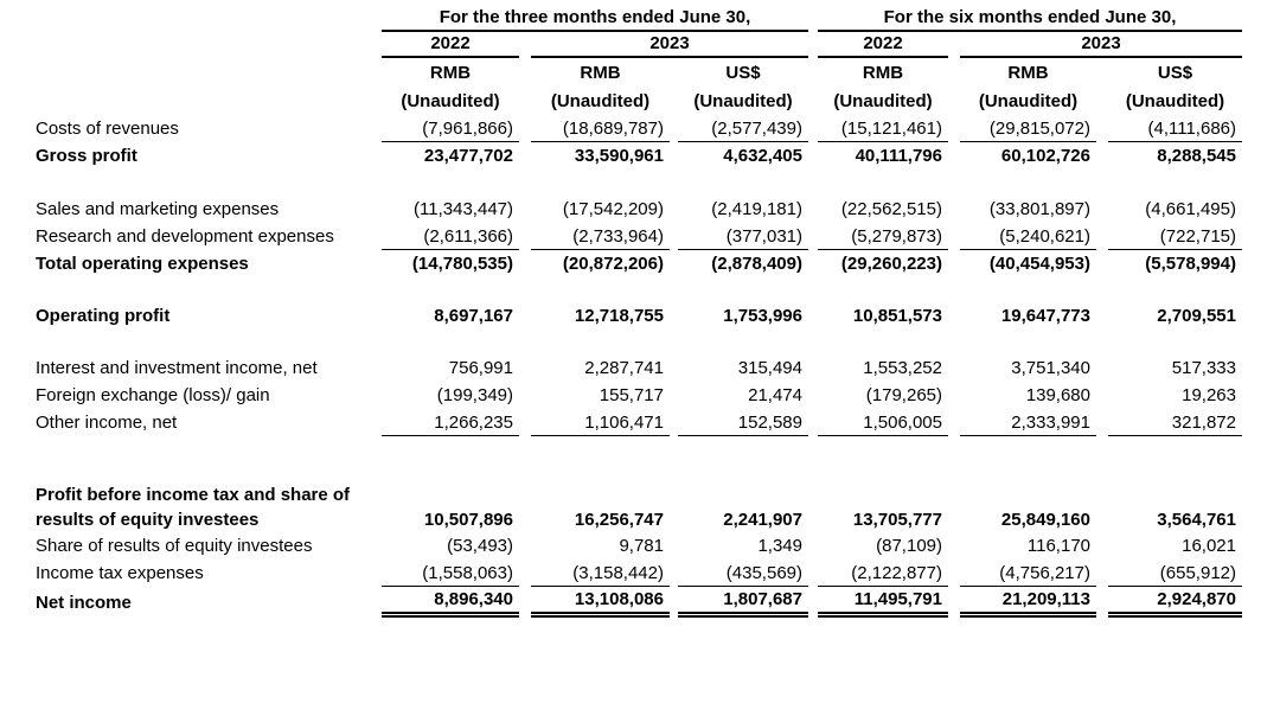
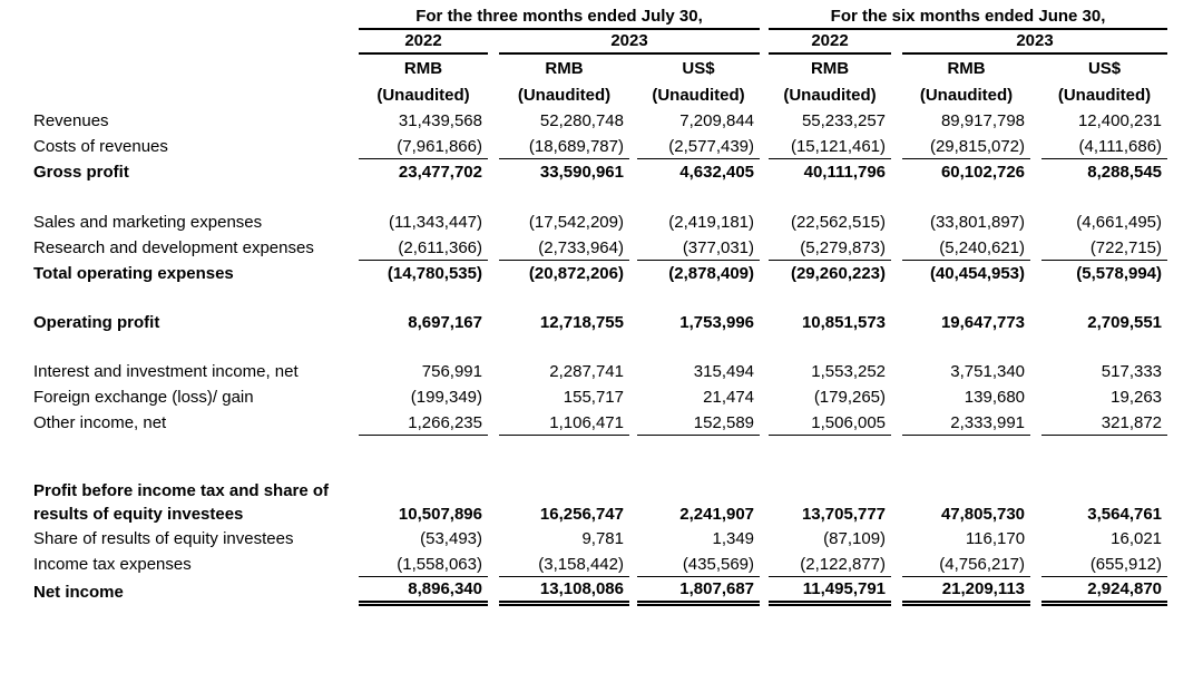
- 	For the three months ended June 30,	For the six months ended June 30,
+ 	For the three months ended July 30,	For the six months ended June 30,
  	2022	2023	2022	2023
  	RMB	RMB	US$	RMB	RMB	US$
  	(Unaudited)	(Unaudited)	(Unaudited)	(Unaudited)	(Unaudited)	(Unaudited)
+ Revenues	31,439,568	52,280,748	7,209,844	55,233,257	89,917,798	12,400,231
  Costs of revenues	(7,961,866)	(18,689,787)	(2,577,439)	(15,121,461)	(29,815,072)	(4,111,686)
  Gross profit	23,477,702	33,590,961	4,632,405	40,111,796	60,102,726	8,288,545
  Sales and marketing expenses	(11,343,447)	(17,542,209)	(2,419,181)	(22,562,515)	(33,801,897)	(4,661,495)
  Research and development expenses	(2,611,366)	(2,733,964)	(377,031)	(5,279,873)	(5,240,621)	(722,715)
  Total operating expenses	(14,780,535)	(20,872,206)	(2,878,409)	(29,260,223)	(40,454,953)	(5,578,994)
  Operating profit	8,697,167	12,718,755	1,753,996	10,851,573	19,647,773	2,709,551
  Interest and investment income, net	756,991	2,287,741	315,494	1,553,252	3,751,340	517,333
  Foreign exchange (loss)/ gain	(199,349)	155,717	21,474	(179,265)	139,680	19,263
  Other income, net	1,266,235	1,106,471	152,589	1,506,005	2,333,991	321,872
- Profit before income tax and share of results of equity investees	10,507,896	16,256,747	2,241,907	13,705,777	25,849,160	3,564,761
+ Profit before income tax and share of results of equity investees	10,507,896	16,256,747	2,241,907	13,705,777	47,805,730	3,564,761
  Share of results of equity investees	(53,493)	9,781	1,349	(87,109)	116,170	16,021
  Income tax expenses	(1,558,063)	(3,158,442)	(435,569)	(2,122,877)	(4,756,217)	(655,912)
  Net income	8,896,340	13,108,086	1,807,687	11,495,791	21,209,113	2,924,870
